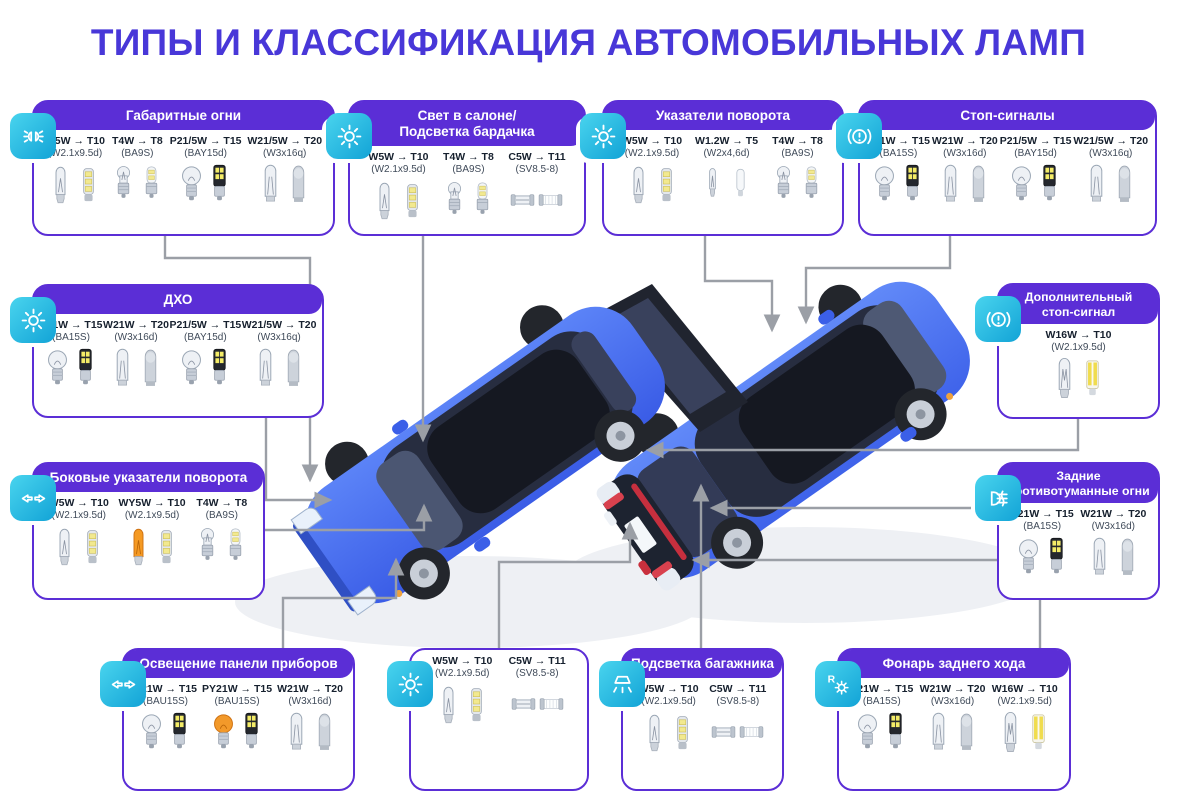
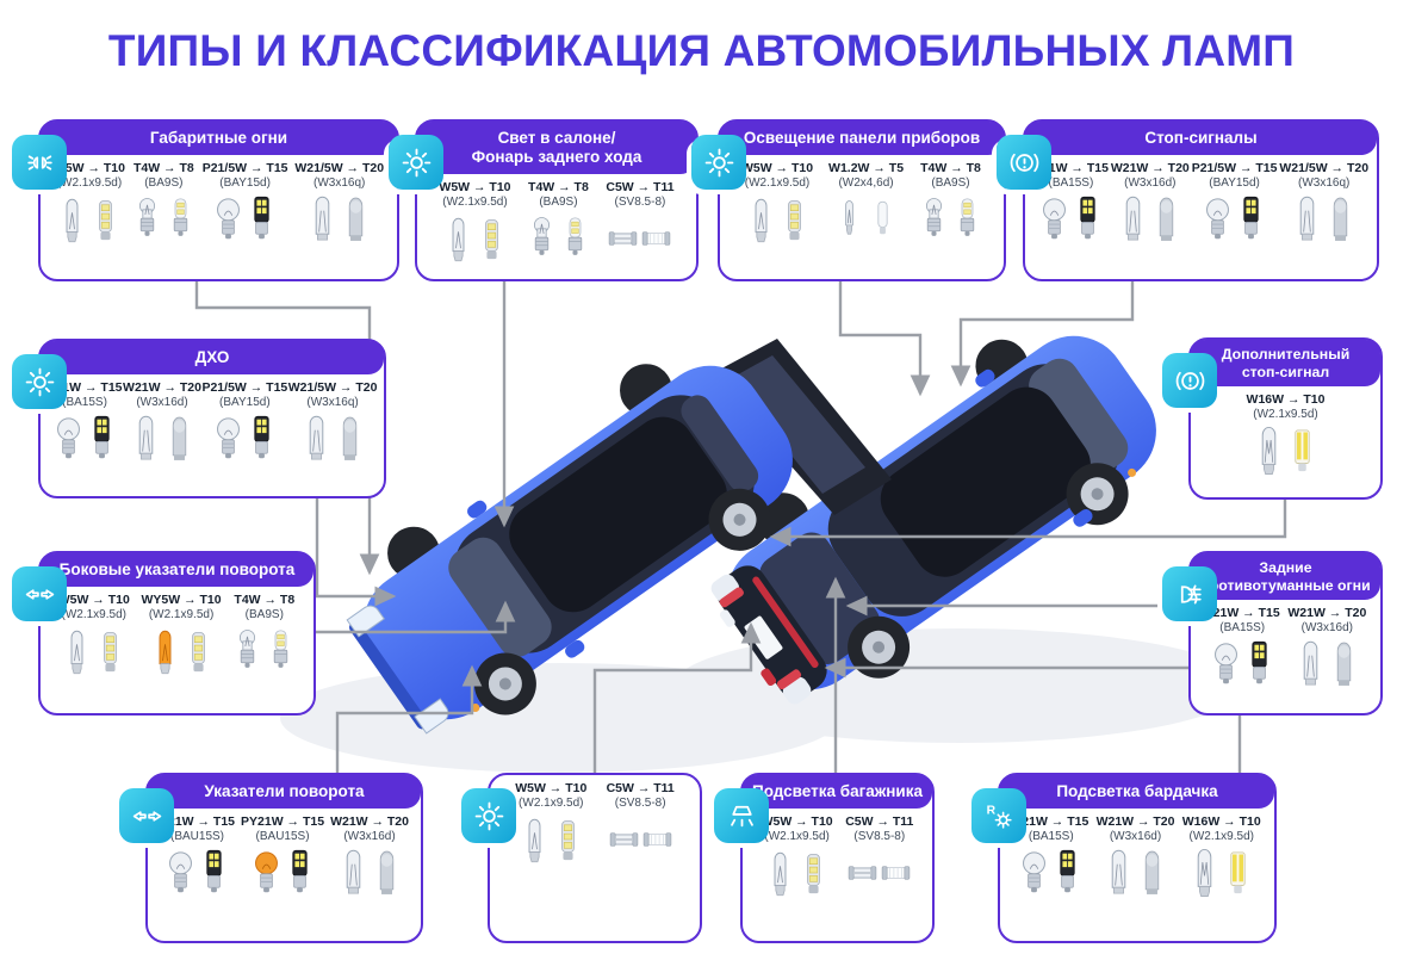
  ТИПЫ И КЛАССИФИКАЦИЯ АВТОМОБИЛЬНЫХ ЛАМП
  Габаритные огни
  5W → T10
  W2.1x9.5d)
  T4W → T8
  (BA9S)
  P21/5W → T15
  (BAY15d)
  W21/5W → T20
  (W3x16q)
  Свет в салоне/
- Подсветка бардачка
+ Фонарь заднего хода
  W5W → T10
  (W2.1x9.5d)
  T4W → T8
  (BA9S)
  C5W → T11
  (SV8.5-8)
- Указатели поворота
+ Освещение панели приборов
  W5W → T10
  (W2.1x9.5d)
  W1.2W → T5
  (W2x4,6d)
  T4W → T8
  (BA9S)
  Стоп-сигналы
  1W → T15
  (BA15S)
  W21W → T20
  (W3x16d)
  P21/5W → T15
  (BAY15d)
  W21/5W → T20
  (W3x16q)
  ДХО
  BA15S)
  W21W → T20
  (W3x16d)
  P21/5W → T15
  (BAY15d)
  W21/5W → T20
  (W3x16q)
  Дополнительный
  стоп-сигнал
  W16W → T10
  (W2.1x9.5d)
  Боковые указатели поворота
  5W → T10
  W2.1x9.5d)
  WY5W → T10
  (W2.1x9.5d)
  T4W → T8
  (BA9S)
  Задние
  отивотуманные огни
  21W → T15
  (BA15S)
  W21W → T20
  (W3x16d)
- Освещение панели приборов
+ Указатели поворота
  1W → T15
  (BAU15S)
  PY21W → T15
  (BAU15S)
  W21W → T20
  (W3x16d)
  W5W → T10
  (W2.1x9.5d)
  C5W → T11
  (SV8.5-8)
  одсветка багажника
  5W → T10
  W2.1x9.5d)
  C5W → T11
  (SV8.5-8)
  R
- Фонарь заднего хода
+ Подсветка бардачка
  1W → T15
  (BA15S)
  W21W → T20
  (W3x16d)
  W16W → T10
  (W2.1x9.5d)
